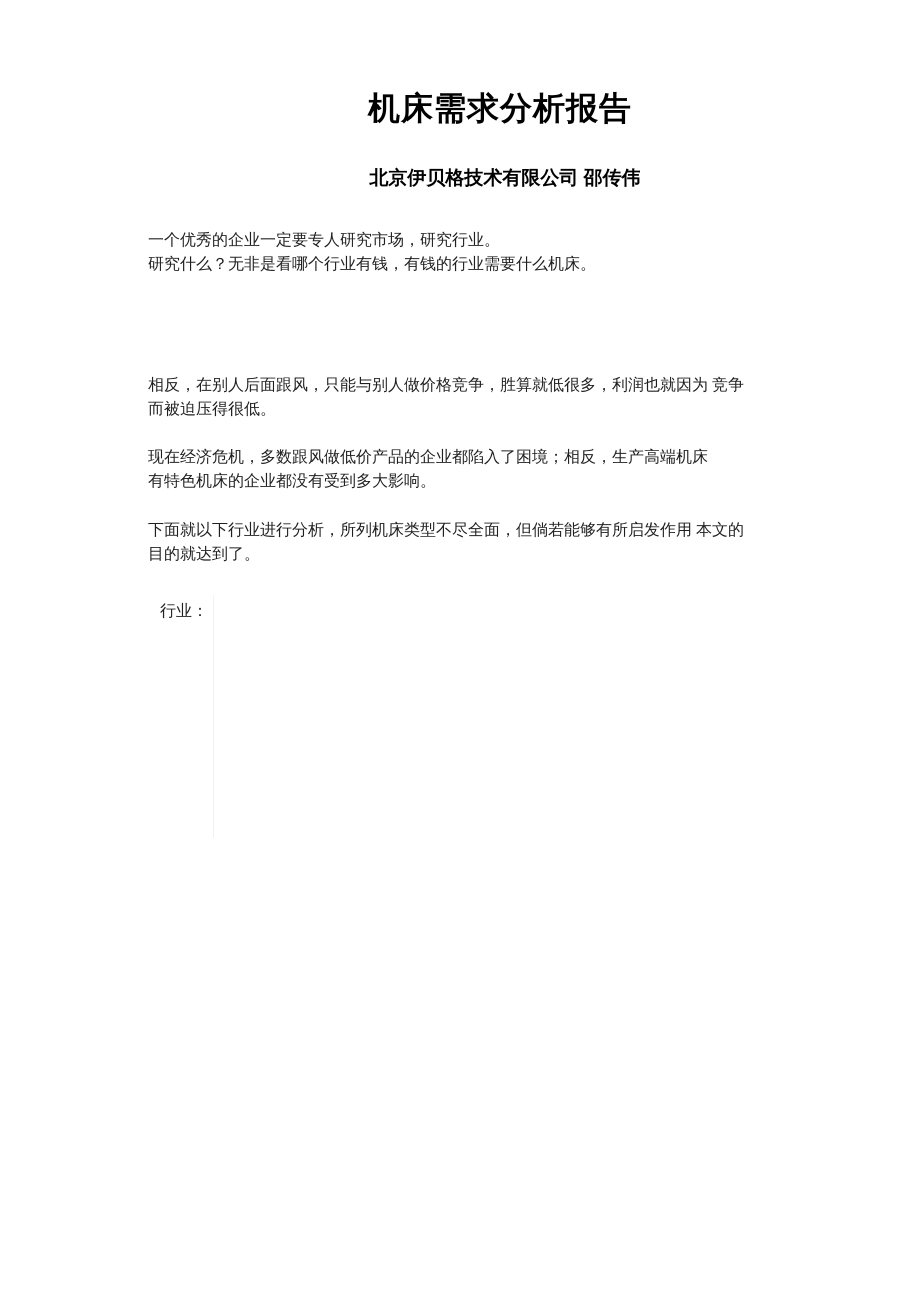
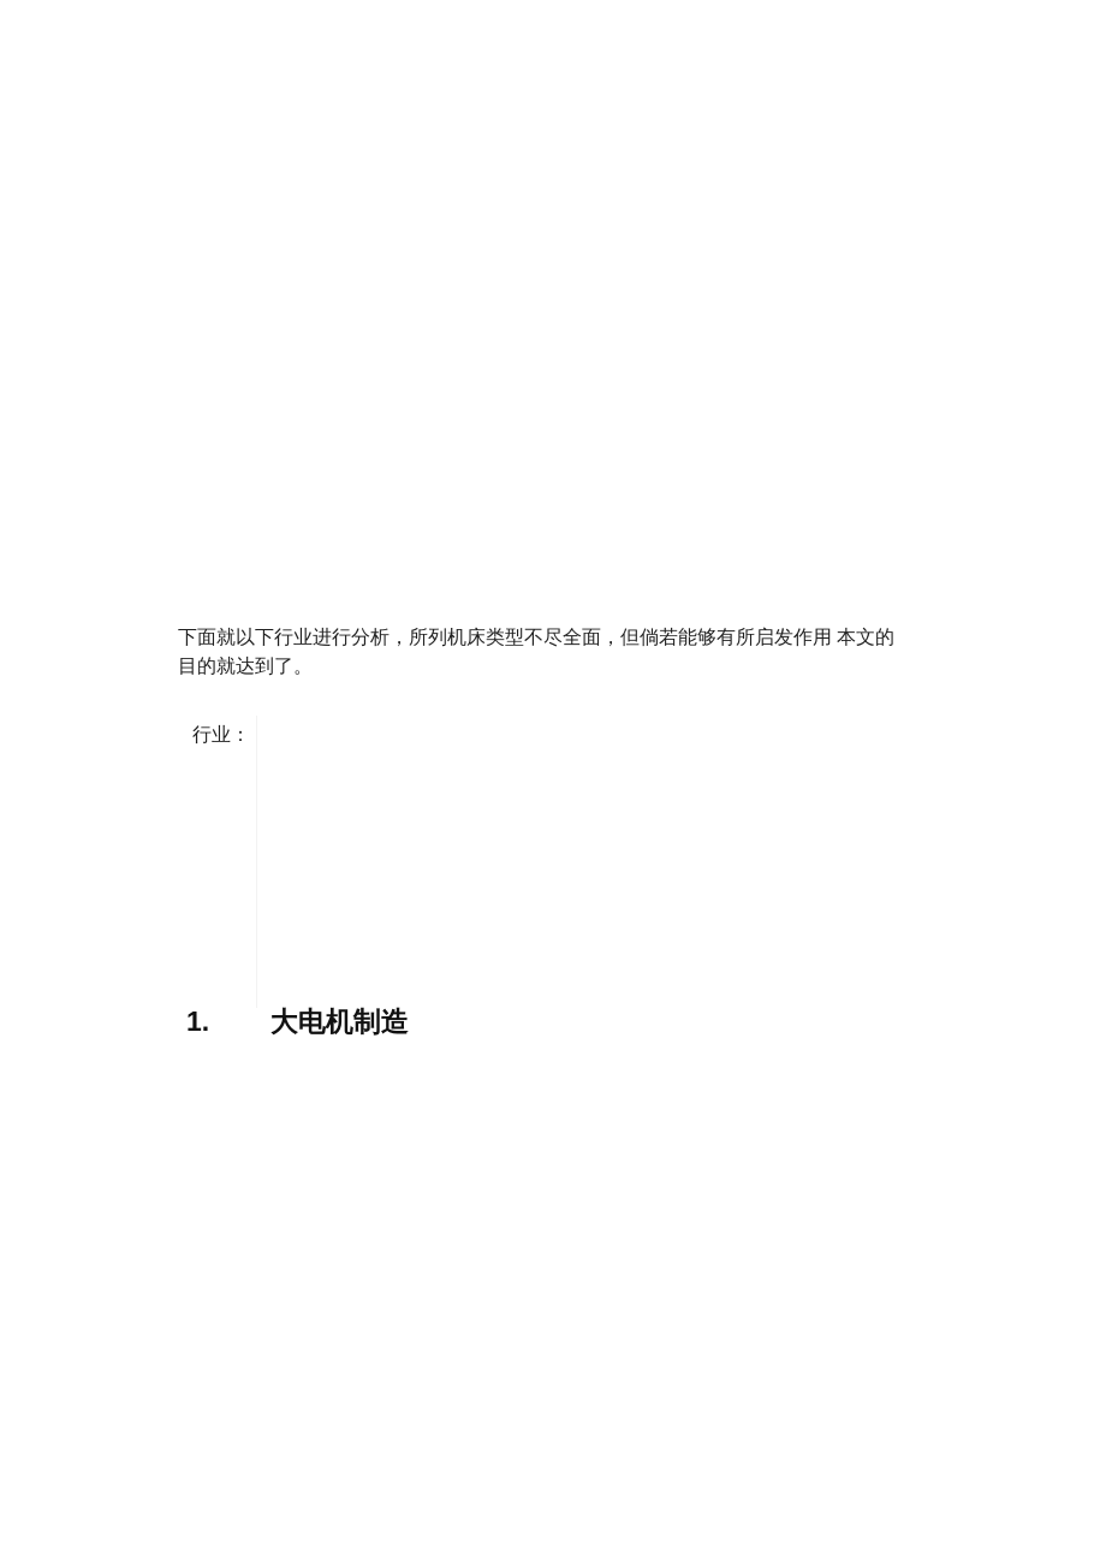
- 机床需求分析报告
- 北京伊贝格技术有限公司 邵传伟
- 一个优秀的企业一定要专人研究市场，研究行业。
- 研究什么？无非是看哪个行业有钱，有钱的行业需要什么机床。
- 相反，在别人后面跟风，只能与别人做价格竞争，胜算就低很多，利润也就因为 竞争
- 而被迫压得很低。
- 现在经济危机，多数跟风做低价产品的企业都陷入了困境；相反，生产高端机床
- 有特色机床的企业都没有受到多大影响。
  下面就以下行业进行分析，所列机床类型不尽全面，但倘若能够有所启发作用 本文的
  目的就达到了。
  行业：
+ 1. 大电机制造
